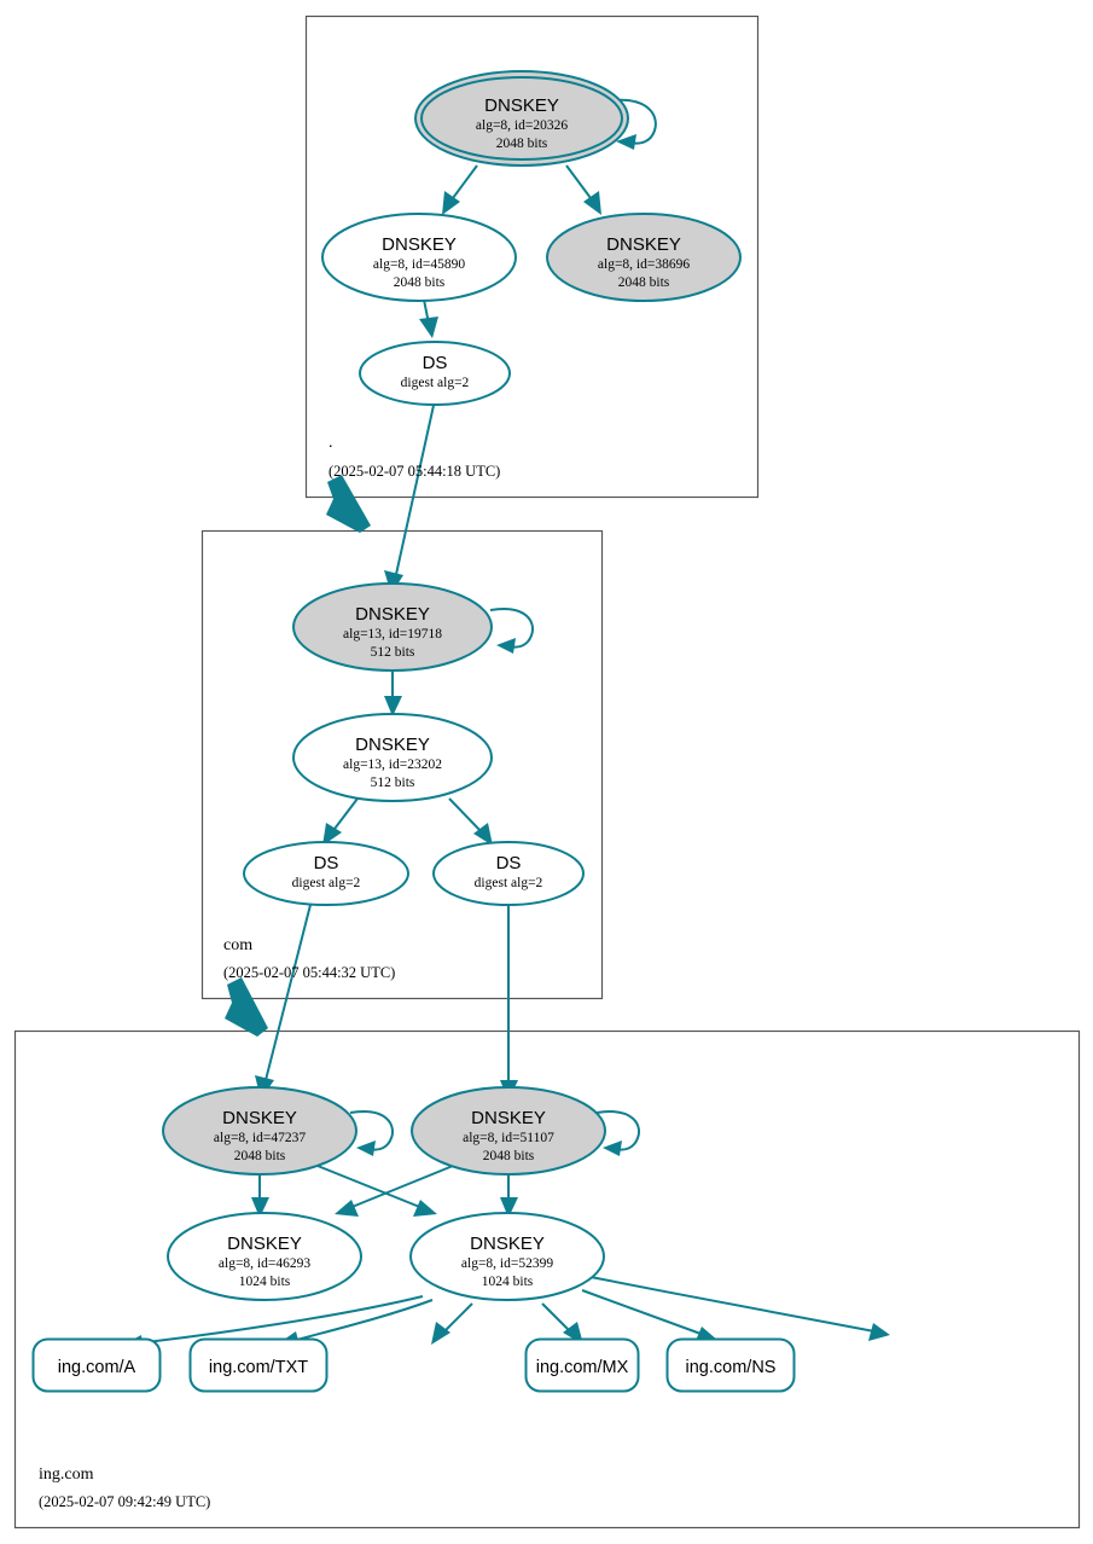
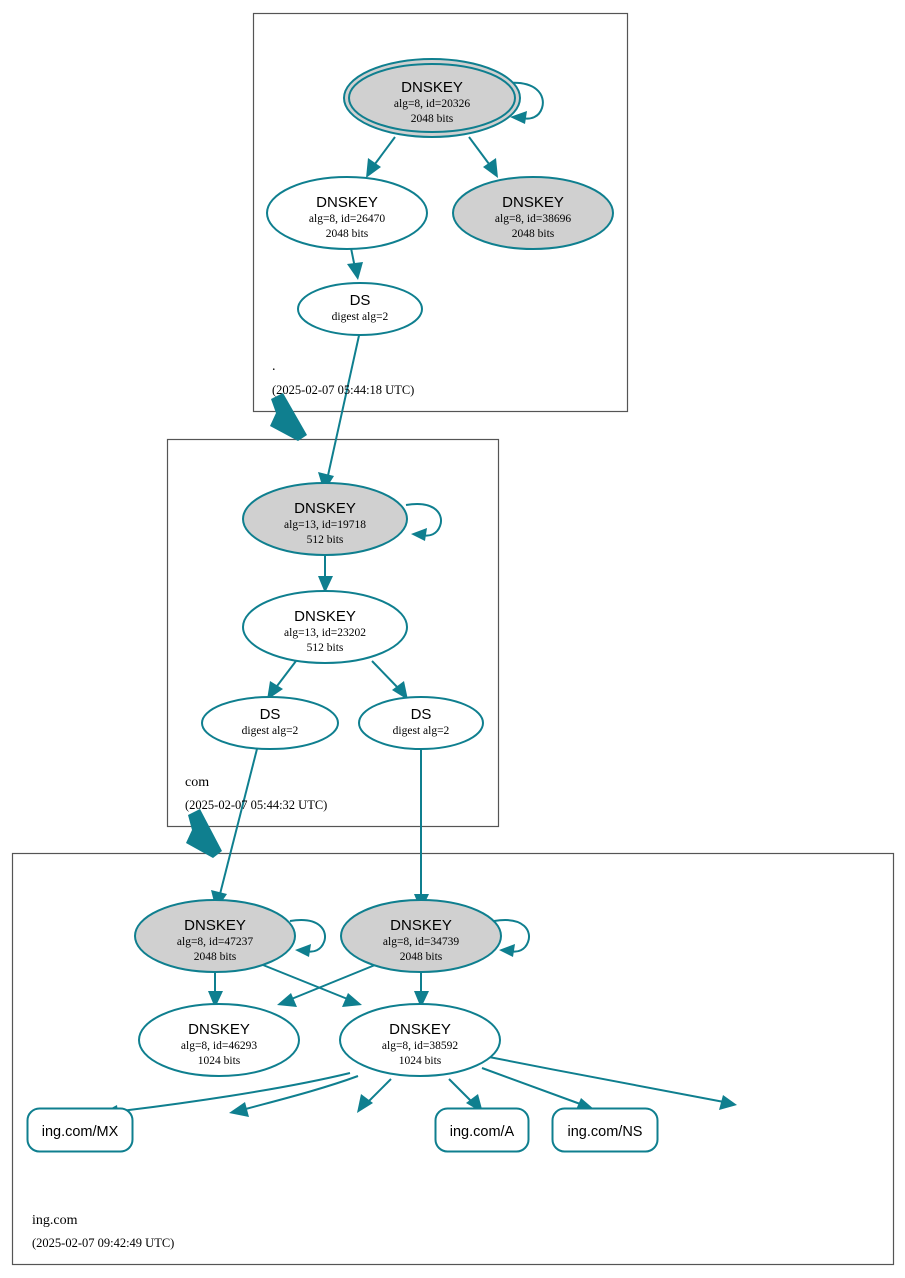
  DNSKEY
  alg=8, id=20326
  2048 bits
  DNSKEY
- alg=8, id=45890
+ alg=8, id=26470
  2048 bits
  DNSKEY
  alg=8, id=38696
  2048 bits
  DS
  digest alg=2
  .
  (2025-02-07 05:44:18 UTC)
  DNSKEY
  alg=13, id=19718
  512 bits
  DNSKEY
  alg=13, id=23202
  512 bits
  DS
  digest alg=2
  DS
  digest alg=2
  com
  (2025-02-07 05:44:32 UTC)
  DNSKEY
  alg=8, id=47237
  2048 bits
  DNSKEY
- alg=8, id=51107
+ alg=8, id=34739
  2048 bits
  DNSKEY
  alg=8, id=46293
  1024 bits
  DNSKEY
- alg=8, id=52399
+ alg=8, id=38592
  1024 bits
- ing.com/A
+ ing.com/MX
- ing.com/TXT
- ing.com/MX
+ ing.com/A
  ing.com/NS
  ing.com
  (2025-02-07 09:42:49 UTC)
